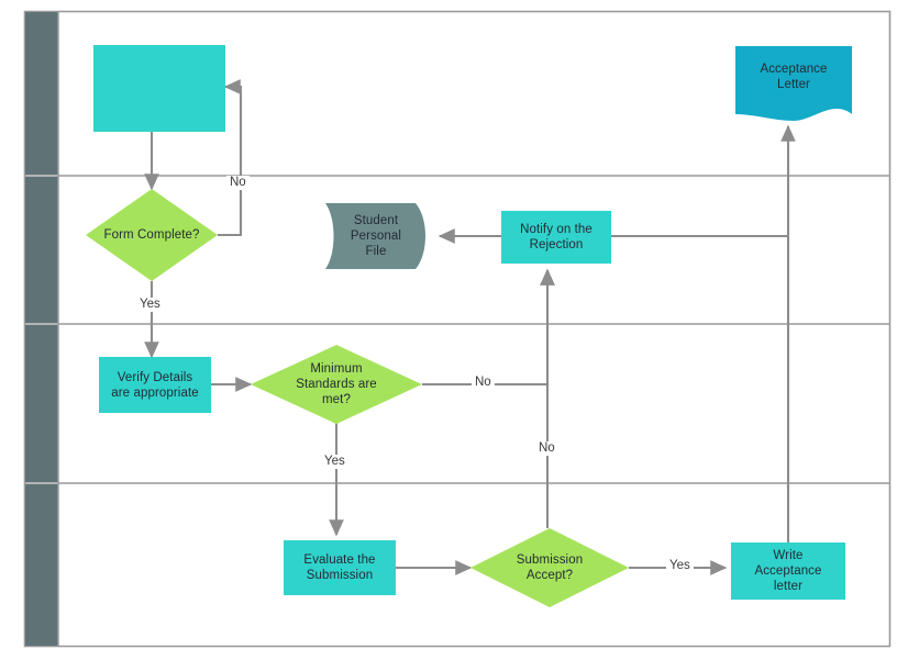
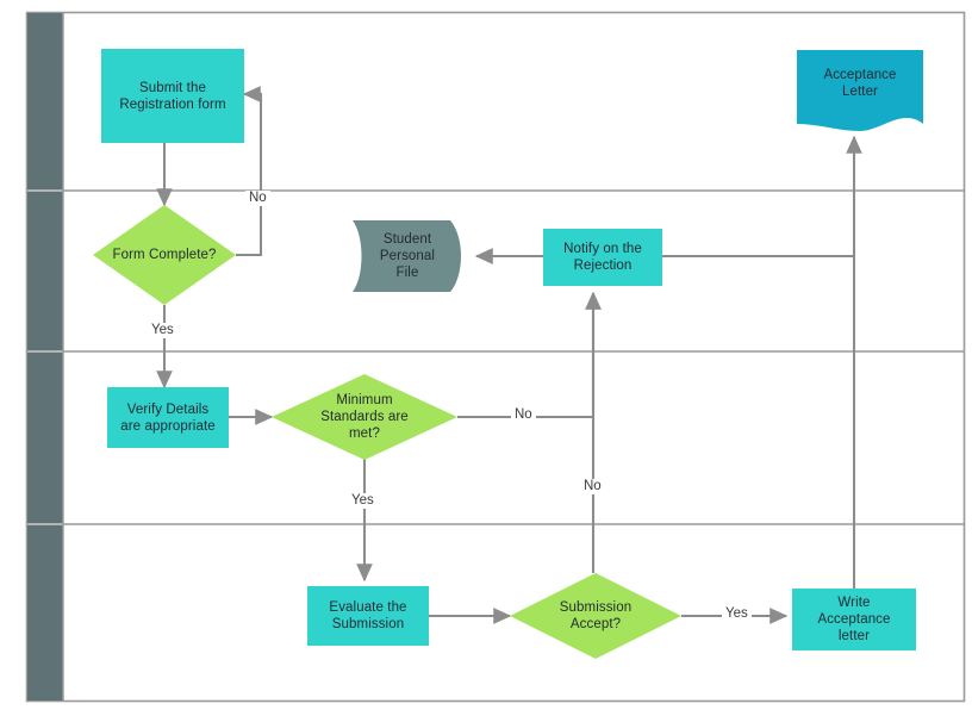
+ Submit the
+ Registration form
  Form Complete?
  Student
  Personal
  File
  Notify on the
  Rejection
  Acceptance
  Letter
  Verify Details
  are appropriate
  Minimum
  Standards are
  met?
  Evaluate the
  Submission
  Submission
  Accept?
  Write
  Acceptance
  letter
  No
  Yes
  No
  Yes
  No
  Yes
